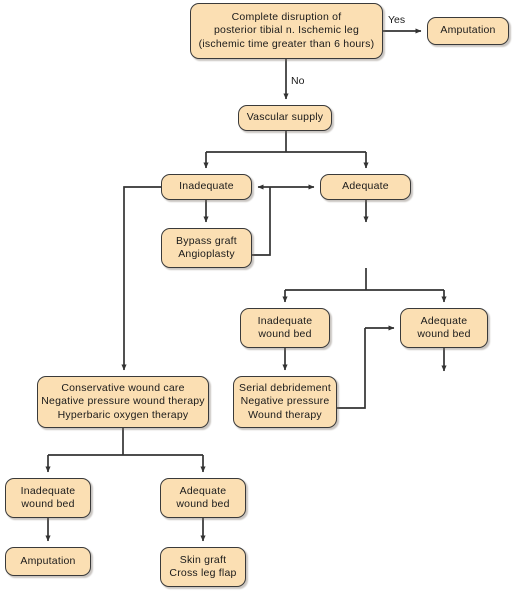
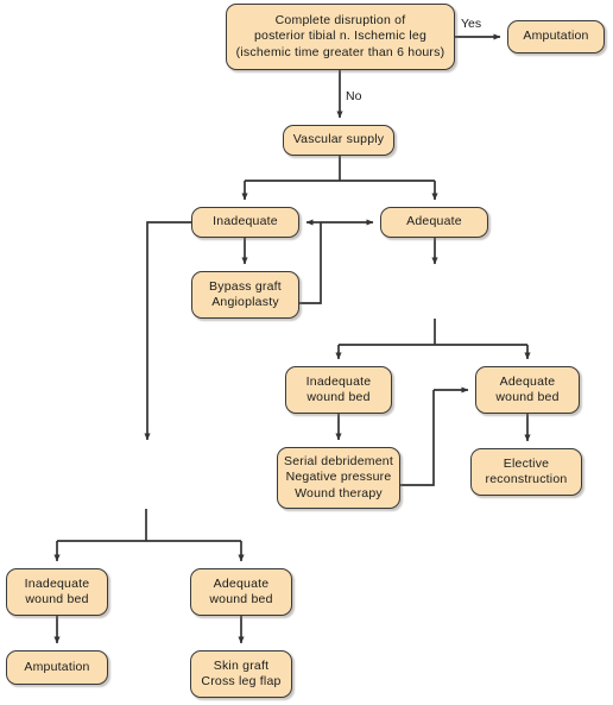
  Complete disruption of
  posterior tibial n. Ischemic leg
  (ischemic time greater than 6 hours)
  Amputation
  Vascular supply
  Inadequate
  Adequate
  Bypass graft
  Angioplasty
  Inadequate
  wound bed
  Adequate
  wound bed
- Conservative wound care
- Negative pressure wound therapy
- Hyperbaric oxygen therapy
  Serial debridement
  Negative pressure
  Wound therapy
+ Elective
+ reconstruction
  Inadequate
  wound bed
  Adequate
  wound bed
  Amputation
  Skin graft
  Cross leg flap
  Yes
  No
